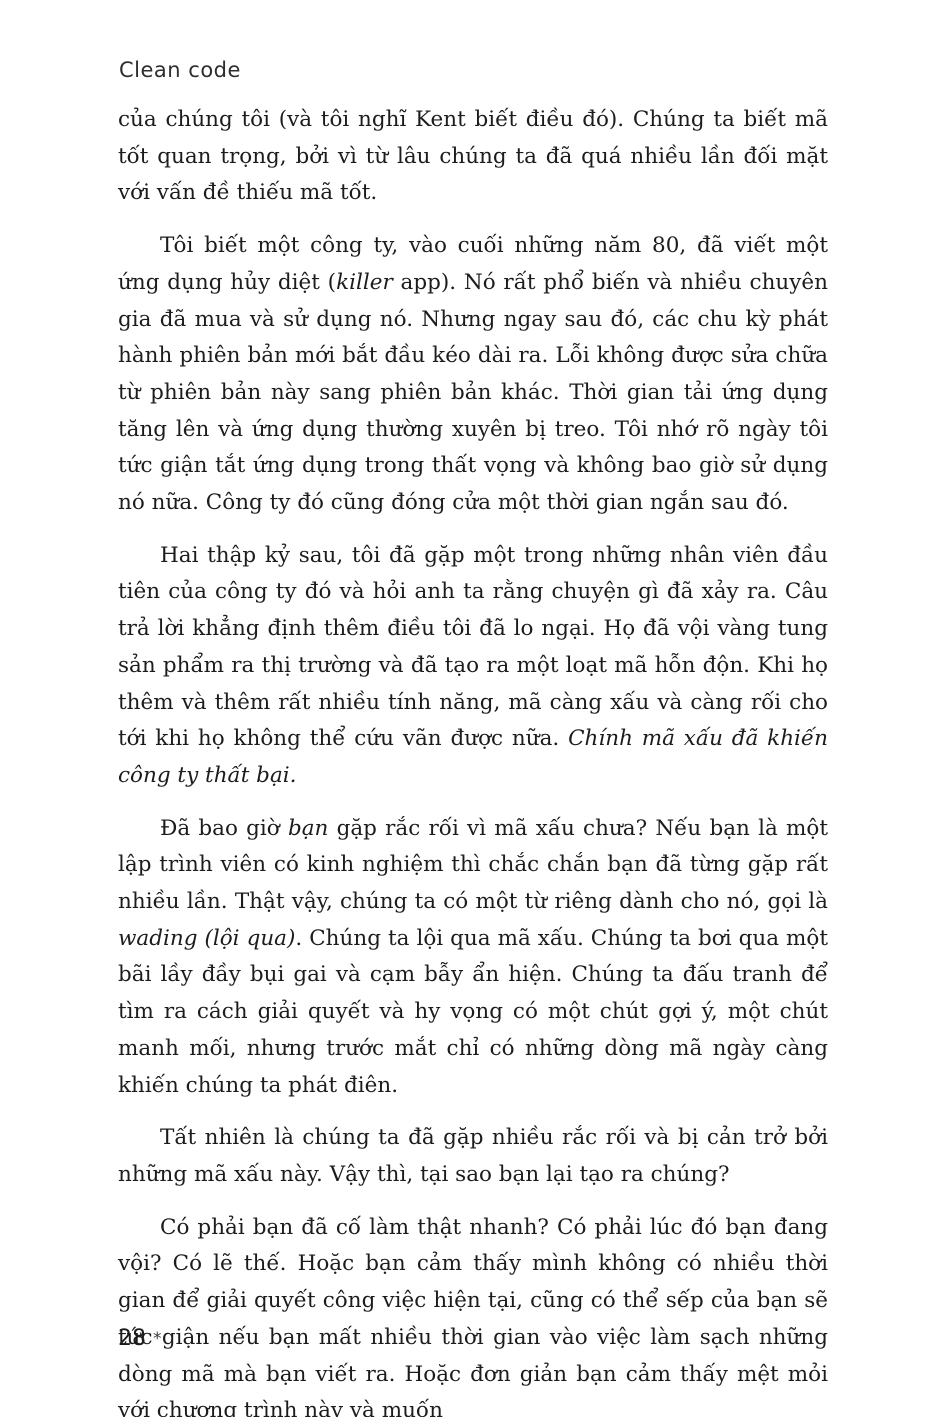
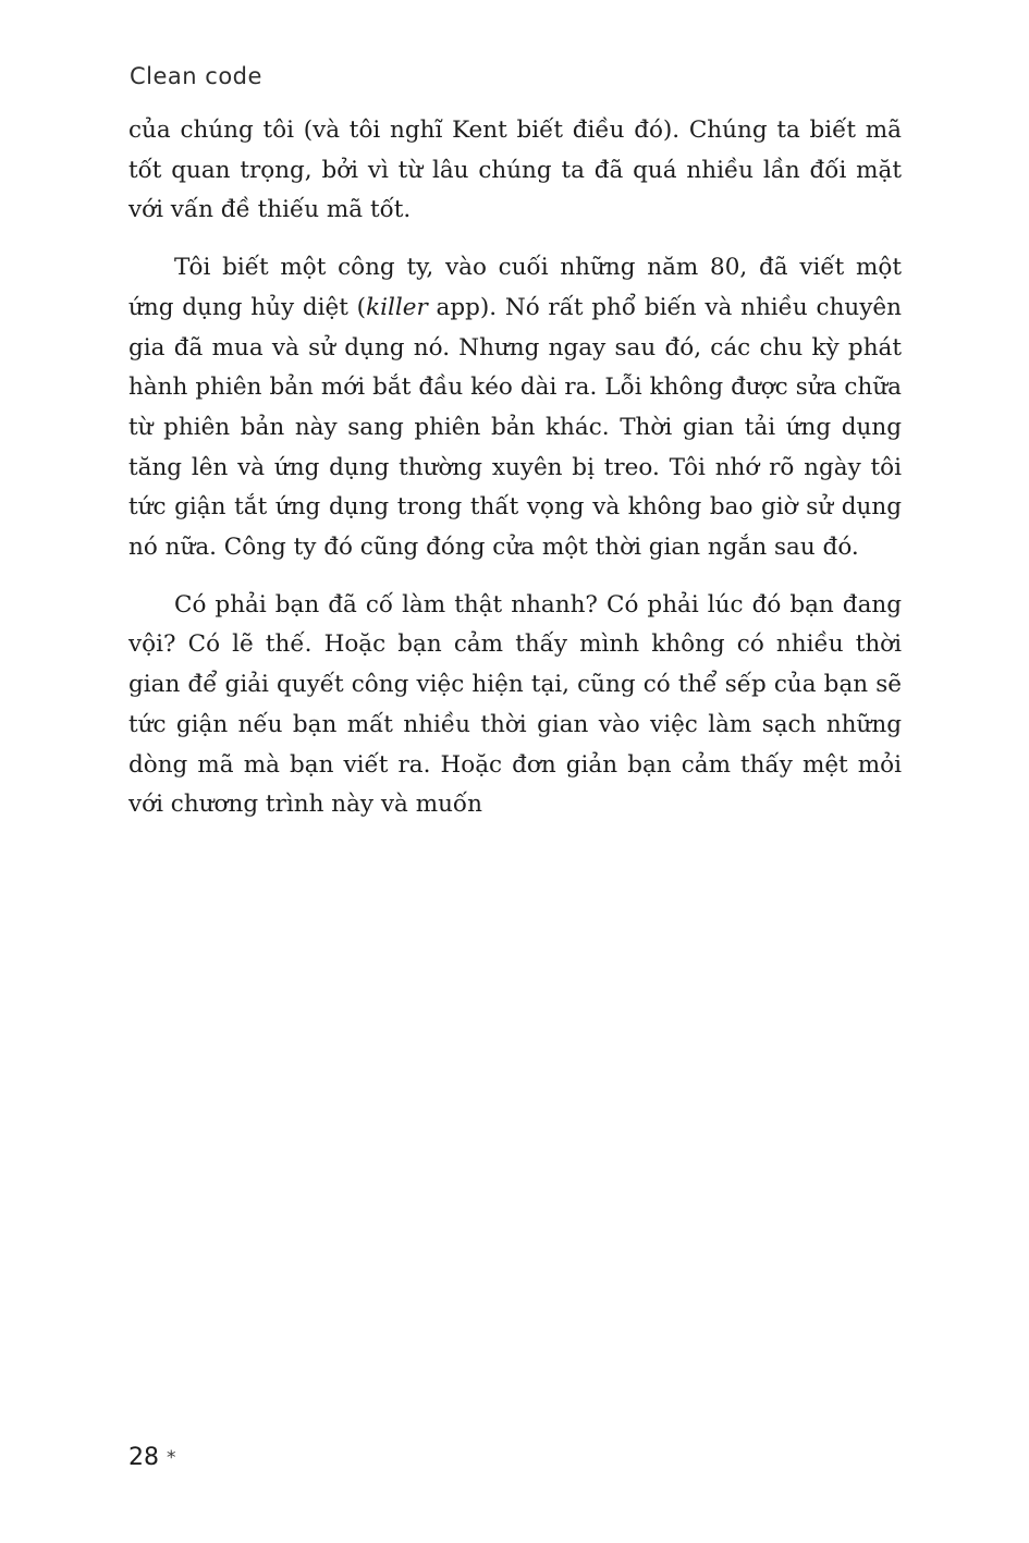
  Clean code
  của chúng tôi (và tôi nghĩ Kent biết điều đó). Chúng ta biết mã tốt quan trọng, bởi vì từ lâu chúng ta đã quá nhiều lần đối mặt với vấn đề thiếu mã tốt.
  Tôi biết một công ty, vào cuối những năm 80, đã viết một ứng dụng hủy diệt (killer app). Nó rất phổ biến và nhiều chuyên gia đã mua và sử dụng nó. Nhưng ngay sau đó, các chu kỳ phát hành phiên bản mới bắt đầu kéo dài ra. Lỗi không được sửa chữa từ phiên bản này sang phiên bản khác. Thời gian tải ứng dụng tăng lên và ứng dụng thường xuyên bị treo. Tôi nhớ rõ ngày tôi tức giận tắt ứng dụng trong thất vọng và không bao giờ sử dụng nó nữa. Công ty đó cũng đóng cửa một thời gian ngắn sau đó.
- Hai thập kỷ sau, tôi đã gặp một trong những nhân viên đầu tiên của công ty đó và hỏi anh ta rằng chuyện gì đã xảy ra. Câu trả lời khẳng định thêm điều tôi đã lo ngại. Họ đã vội vàng tung sản phẩm ra thị trường và đã tạo ra một loạt mã hỗn độn. Khi họ thêm và thêm rất nhiều tính năng, mã càng xấu và càng rối cho tới khi họ không thể cứu vãn được nữa. Chính mã xấu đã khiến công ty thất bại.
- Đã bao giờ bạn gặp rắc rối vì mã xấu chưa? Nếu bạn là một lập trình viên có kinh nghiệm thì chắc chắn bạn đã từng gặp rất nhiều lần. Thật vậy, chúng ta có một từ riêng dành cho nó, gọi là wading (lội qua). Chúng ta lội qua mã xấu. Chúng ta bơi qua một bãi lầy đầy bụi gai và cạm bẫy ẩn hiện. Chúng ta đấu tranh để tìm ra cách giải quyết và hy vọng có một chút gợi ý, một chút manh mối, nhưng trước mắt chỉ có những dòng mã ngày càng khiến chúng ta phát điên.
- Tất nhiên là chúng ta đã gặp nhiều rắc rối và bị cản trở bởi những mã xấu này. Vậy thì, tại sao bạn lại tạo ra chúng?
  Có phải bạn đã cố làm thật nhanh? Có phải lúc đó bạn đang vội? Có lẽ thế. Hoặc bạn cảm thấy mình không có nhiều thời gian để giải quyết công việc hiện tại, cũng có thể sếp của bạn sẽ tức giận nếu bạn mất nhiều thời gian vào việc làm sạch những dòng mã mà bạn viết ra. Hoặc đơn giản bạn cảm thấy mệt mỏi với chương trình này và muốn
  28 *
